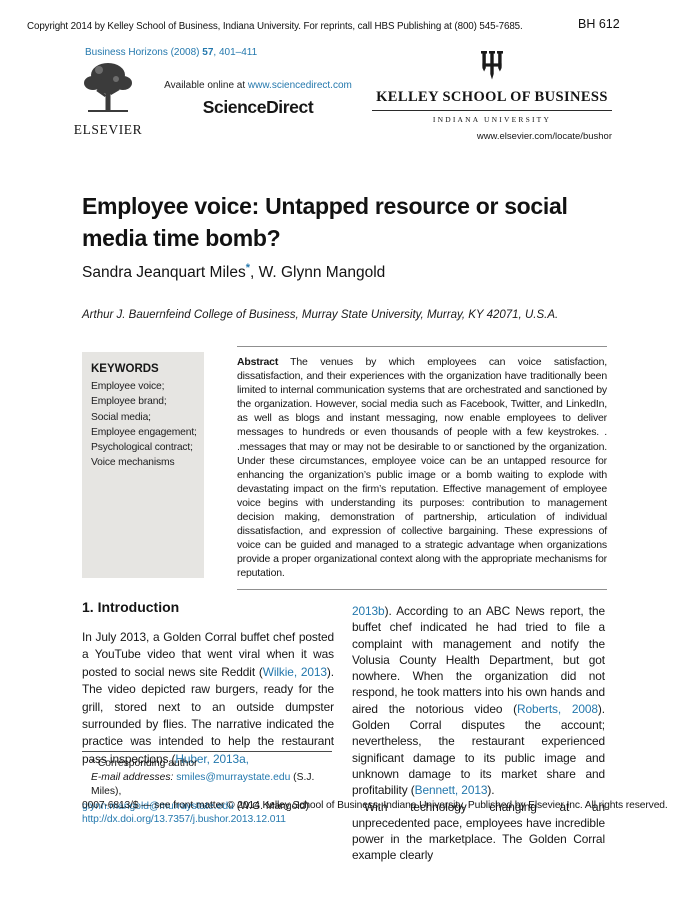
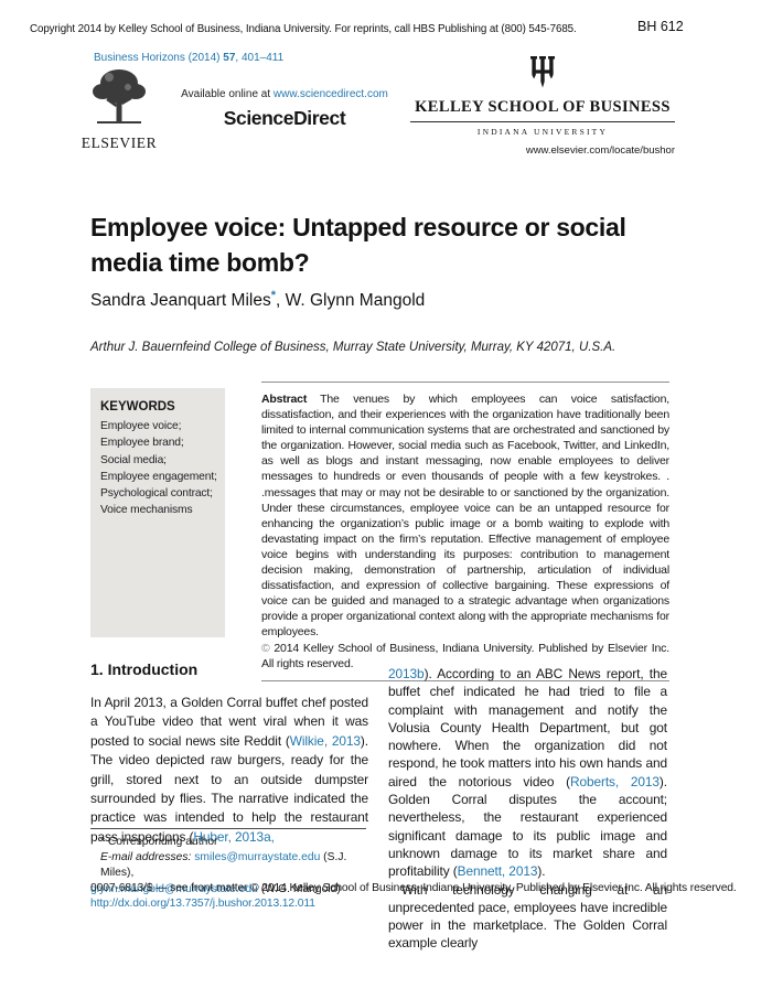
  Copyright 2014 by Kelley School of Business, Indiana University. For reprints, call HBS Publishing at (800) 545-7685.
  BH 612
- Business Horizons (2008) 57, 401–411
+ Business Horizons (2014) 57, 401–411
  ELSEVIER
  Available online at www.sciencedirect.com
  ScienceDirect
  KELLEY SCHOOL OF BUSINESS
  INDIANA UNIVERSITY
  www.elsevier.com/locate/bushor
  Employee voice: Untapped resource or social media time bomb?
  Sandra Jeanquart Miles*, W. Glynn Mangold
  Arthur J. Bauernfeind College of Business, Murray State University, Murray, KY 42071, U.S.A.
  KEYWORDS
  Employee voice;
  Employee brand;
  Social media;
  Employee engagement;
  Psychological contract;
  Voice mechanisms
- Abstract The venues by which employees can voice satisfaction, dissatisfaction, and their experiences with the organization have traditionally been limited to internal communication systems that are orchestrated and sanctioned by the organization. However, social media such as Facebook, Twitter, and LinkedIn, as well as blogs and instant messaging, now enable employees to deliver messages to hundreds or even thousands of people with a few keystrokes. . .messages that may or may not be desirable to or sanctioned by the organization. Under these circumstances, employee voice can be an untapped resource for enhancing the organization’s public image or a bomb waiting to explode with devastating impact on the firm’s reputation. Effective management of employee voice begins with understanding its purposes: contribution to management decision making, demonstration of partnership, articulation of individual dissatisfaction, and expression of collective bargaining. These expressions of voice can be guided and managed to a strategic advantage when organizations provide a proper organizational context along with the appropriate mechanisms for reputation.
+ Abstract The venues by which employees can voice satisfaction, dissatisfaction, and their experiences with the organization have traditionally been limited to internal communication systems that are orchestrated and sanctioned by the organization. However, social media such as Facebook, Twitter, and LinkedIn, as well as blogs and instant messaging, now enable employees to deliver messages to hundreds or even thousands of people with a few keystrokes. . .messages that may or may not be desirable to or sanctioned by the organization. Under these circumstances, employee voice can be an untapped resource for enhancing the organization’s public image or a bomb waiting to explode with devastating impact on the firm’s reputation. Effective management of employee voice begins with understanding its purposes: contribution to management decision making, demonstration of partnership, articulation of individual dissatisfaction, and expression of collective bargaining. These expressions of voice can be guided and managed to a strategic advantage when organizations provide a proper organizational context along with the appropriate mechanisms for employees.
+ © 2014 Kelley School of Business, Indiana University. Published by Elsevier Inc. All rights reserved.
  1. Introduction
- In July 2013, a Golden Corral buffet chef posted a YouTube video that went viral when it was posted to social news site Reddit (Wilkie, 2013). The video depicted raw burgers, ready for the grill, stored next to an outside dumpster surrounded by flies. The narrative indicated the practice was intended to help the restaurant pass inspections (Huber, 2013a,
+ In April 2013, a Golden Corral buffet chef posted a YouTube video that went viral when it was posted to social news site Reddit (Wilkie, 2013). The video depicted raw burgers, ready for the grill, stored next to an outside dumpster surrounded by flies. The narrative indicated the practice was intended to help the restaurant pass inspections (Huber, 2013a,
- 2013b). According to an ABC News report, the buffet chef indicated he had tried to file a complaint with management and notify the Volusia County Health Department, but got nowhere. When the organization did not respond, he took matters into his own hands and aired the notorious video (Roberts, 2008). Golden Corral disputes the account; nevertheless, the restaurant experienced significant damage to its public image and unknown damage to its market share and profitability (Bennett, 2013).
+ 2013b). According to an ABC News report, the buffet chef indicated he had tried to file a complaint with management and notify the Volusia County Health Department, but got nowhere. When the organization did not respond, he took matters into his own hands and aired the notorious video (Roberts, 2013). Golden Corral disputes the account; nevertheless, the restaurant experienced significant damage to its public image and unknown damage to its market share and profitability (Bennett, 2013).
  With technology changing at an unprecedented pace, employees have incredible power in the marketplace. The Golden Corral example clearly
  * Corresponding author
  E-mail addresses: smiles@murraystate.edu (S.J. Miles),
  glynn.mangold@murraystate.edu (W.G. Mangold)
  0007-6813/$ — see front matter © 2014 Kelley School of Business, Indiana University. Published by Elsevier Inc. All rights reserved.
  http://dx.doi.org/13.7357/j.bushor.2013.12.011
